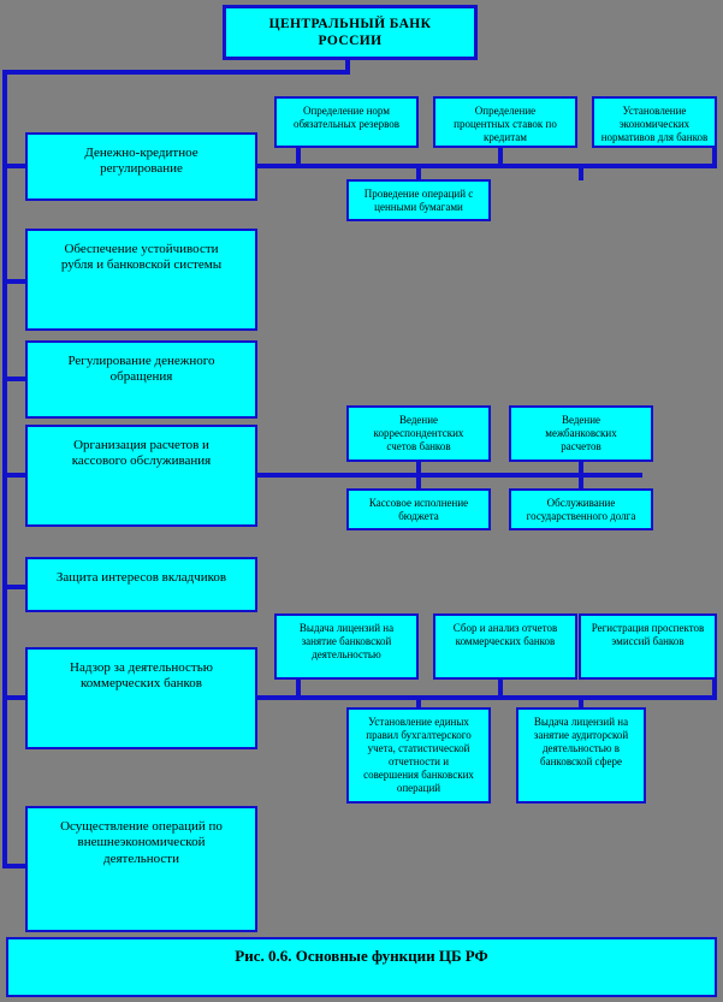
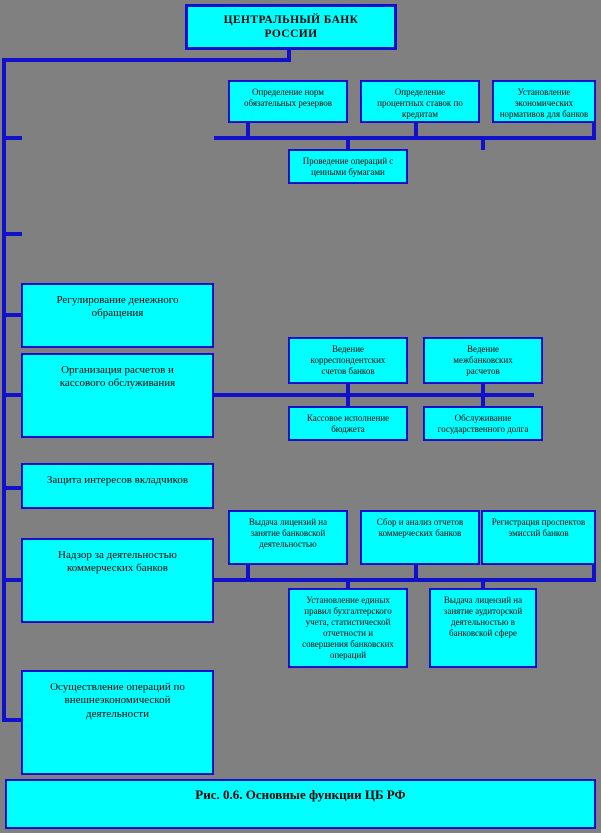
  ЦЕНТРАЛЬНЫЙ БАНК
  РОССИИ
- Денежно-кредитное
- регулирование
- Обеспечение устойчивости
- рубля и банковской системы
  Регулирование денежного
  обращения
  Организация расчетов и
  кассового обслуживания
  Защита интересов вкладчиков
  Надзор за деятельностью
  коммерческих банков
  Осуществление операций по
  внешнеэкономической
  деятельности
  Определение норм
  обязательных резервов
  Определение
  процентных ставок по
  кредитам
  Установление
  экономических
  нормативов для банков
  Проведение операций с
  ценными бумагами
  Ведение
  корреспондентских
  счетов банков
  Ведение
  межбанковских
  расчетов
  Кассовое исполнение
  бюджета
  Обслуживание
  государственного долга
  Выдача лицензий на
  занятие банковской
  деятельностью
  Сбор и анализ отчетов
  коммерческих банков
  Регистрация проспектов
  эмиссий банков
  Установление единых
  правил бухгалтерского
  учета, статистической
  отчетности и
  совершения банковских
  операций
  Выдача лицензий на
  занятие аудиторской
  деятельностью в
  банковской сфере
  Рис. 0.6. Основные функции ЦБ РФ
